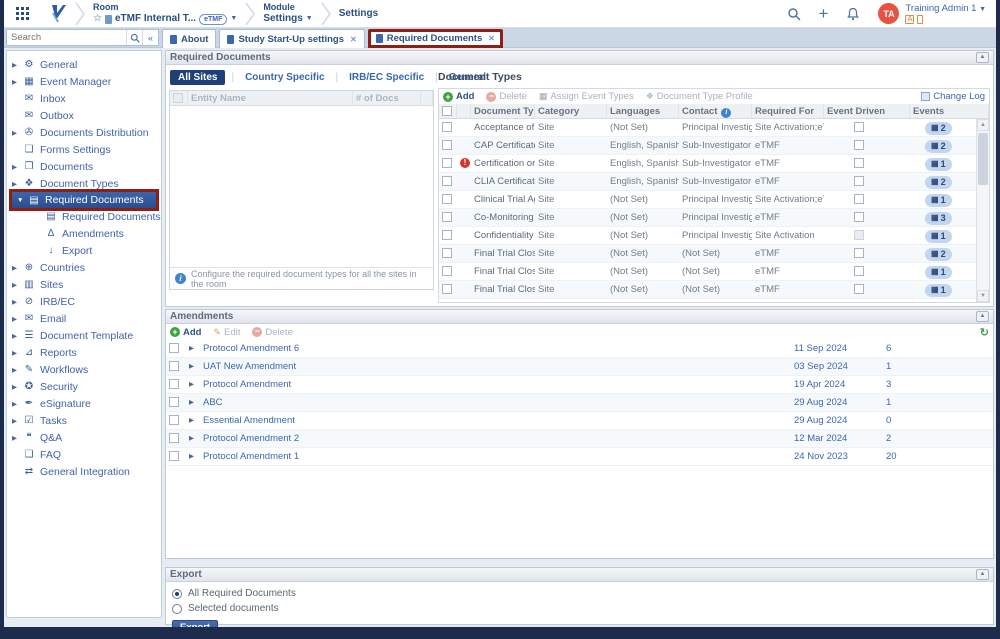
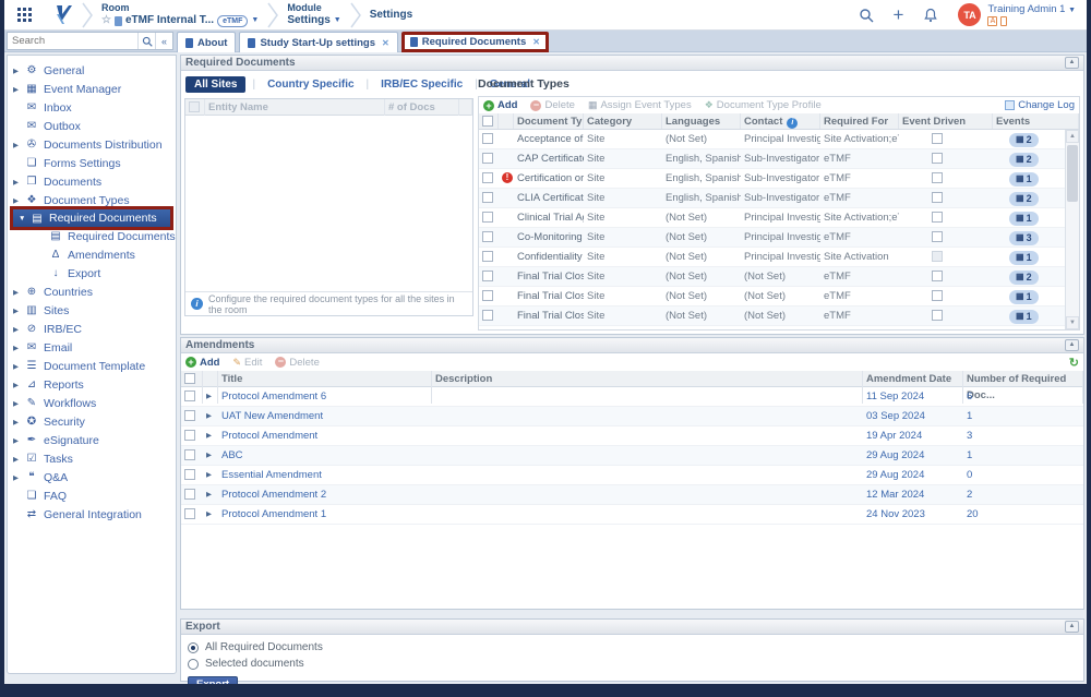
  Room
  ☆
  eTMF Internal T...
  Module
  Settings
  Settings
  +
  TA
  Training Admin 1
  Search
  «
  About
  Study Start-Up settings
  ✕
  Required Documents
  ✕
  ⚙
  General
  ▦
  Event Manager
  ✉
  Inbox
  ✉
  Outbox
  ✇
  Documents Distribution
  ❏
  Forms Settings
  ❒
  Documents
  ❖
  Document Types
  ▤
  Required Documents
  ▤
  Required Documents
  Δ
  Amendments
  ↓
  Export
  ⊕
  Countries
  ▥
  Sites
  ⊘
  IRB/EC
  ✉
  Email
  ☰
  Document Template
  ⊿
  Reports
  ✎
  Workflows
  ✪
  Security
  ✒
  eSignature
  ☑
  Tasks
  ❝
  Q&A
  ❏
  FAQ
  ⇄
  General Integration
  Required Documents
  All Sites
  |
  Country Specific
  |
  IRB/EC Specific
  |
  General
  Document Types
  Entity Name
  # of Docs
  i
  Configure the required document types for all the sites in the room
  +
  Add
  −
  Delete
  ▦
  Assign Event Types
  ❖
  Document Type Profile
  Change Log
  Document Ty
  Category
  Languages
  Contact
  Required For
  Event Driven
  Events
  Site
  (Not Set)
  Principal Investig
  Site Activation;e
  ▦
  2
  CAP Certificat
  Site
  English, Spanish
  Sub-Investigator
  eTMF
  ▦
  2
  !
  Site
  English, Spanish
  Sub-Investigator
  eTMF
  ▦
  1
  CLIA Certificat
  Site
  English, Spanish
  Sub-Investigator
  eTMF
  ▦
  2
  Site
  (Not Set)
  Principal Investig
  Site Activation;e
  ▦
  1
  Site
  (Not Set)
  Principal Investig
  eTMF
  ▦
  3
  Site
  (Not Set)
  Principal Investig
  Site Activation
  ▦
  1
  Site
  (Not Set)
  (Not Set)
  eTMF
  ▦
  2
  Site
  (Not Set)
  (Not Set)
  eTMF
  ▦
  1
  Site
  (Not Set)
  (Not Set)
  eTMF
  ▦
  1
  Amendments
  +
  Add
  ✎
  Edit
  −
  Delete
  ↻
+ Title
+ Description
+ Amendment Date
+ Number of Required Doc...
  Protocol Amendment 6
  11 Sep 2024
  6
  UAT New Amendment
  03 Sep 2024
  1
  Protocol Amendment
  19 Apr 2024
  3
  ABC
  29 Aug 2024
  1
  Essential Amendment
  29 Aug 2024
  0
  Protocol Amendment 2
  12 Mar 2024
  2
  Protocol Amendment 1
  24 Nov 2023
  20
  Export
  All Required Documents
  Selected documents
